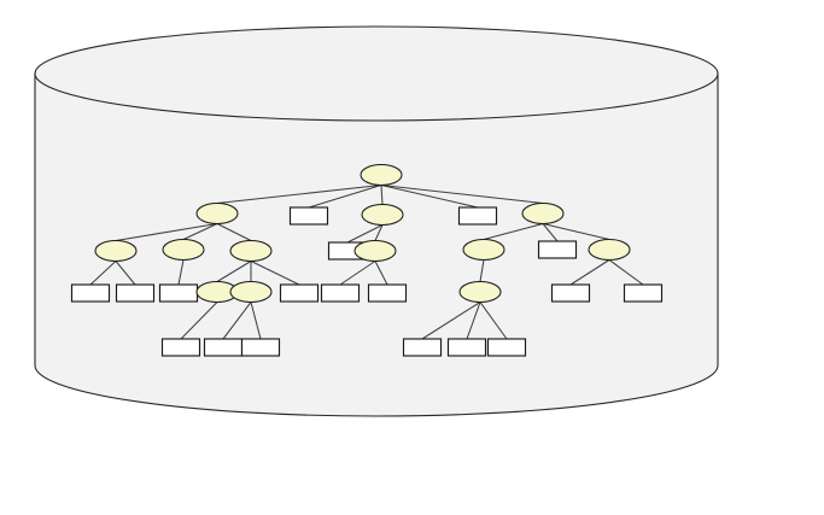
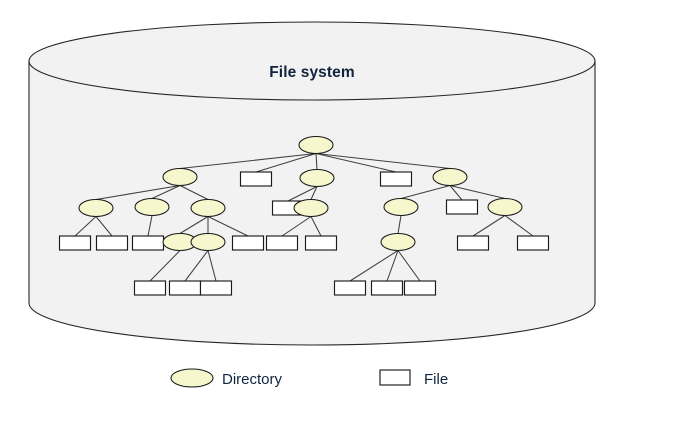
+ File system
+ Directory
+ File
